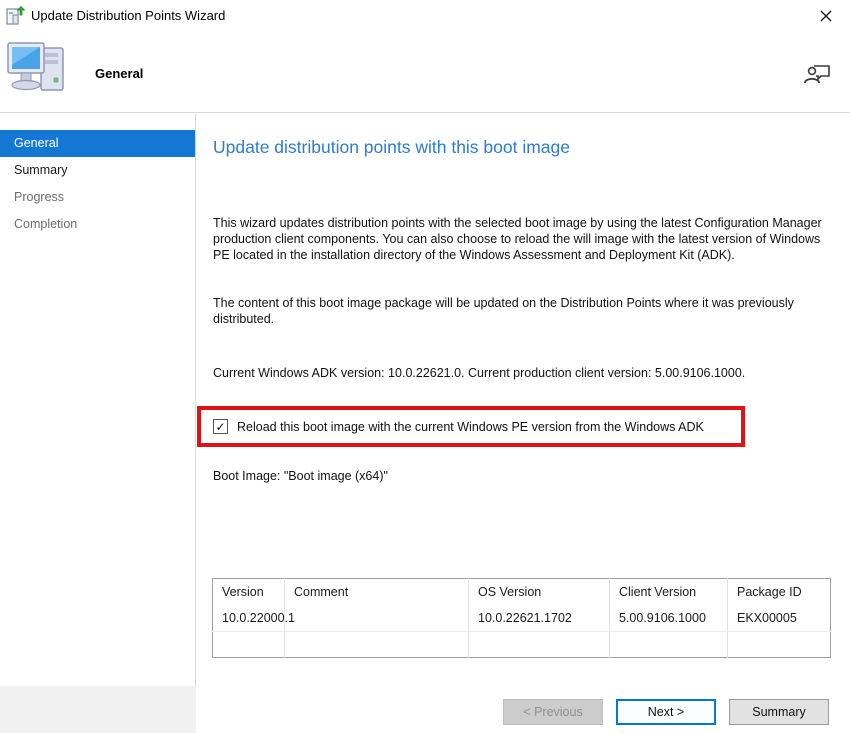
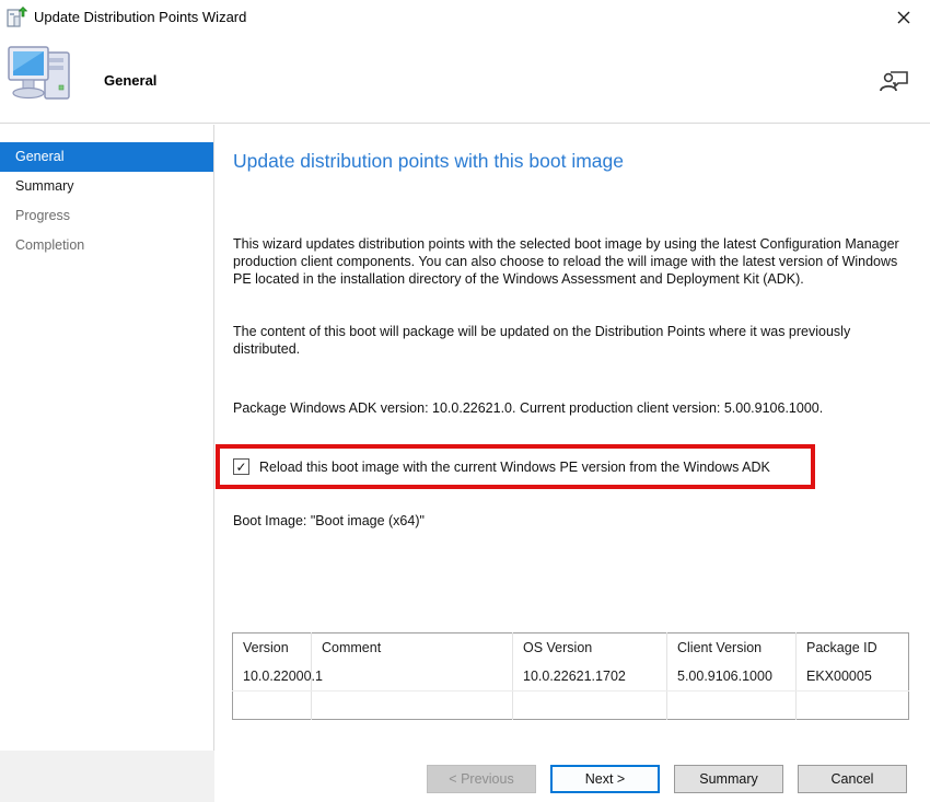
  Update Distribution Points Wizard
  General
  General
  Summary
  Progress
  Completion
  Update distribution points with this boot image
  This wizard updates distribution points with the selected boot image by using the latest Configuration Manager production client components. You can also choose to reload the will image with the latest version of Windows PE located in the installation directory of the Windows Assessment and Deployment Kit (ADK).
- The content of this boot image package will be updated on the Distribution Points where it was previously distributed.
+ The content of this boot will package will be updated on the Distribution Points where it was previously distributed.
- Current Windows ADK version: 10.0.22621.0. Current production client version: 5.00.9106.1000.
+ Package Windows ADK version: 10.0.22621.0. Current production client version: 5.00.9106.1000.
  ✓
  Reload this boot image with the current Windows PE version from the Windows ADK
  Boot Image: "Boot image (x64)"
  Version	Comment	OS Version	Client Version	Package ID
  10.0.22000.1		10.0.22621.1702	5.00.9106.1000	EKX00005
  < Previous
  Next >
  Summary
+ Cancel
